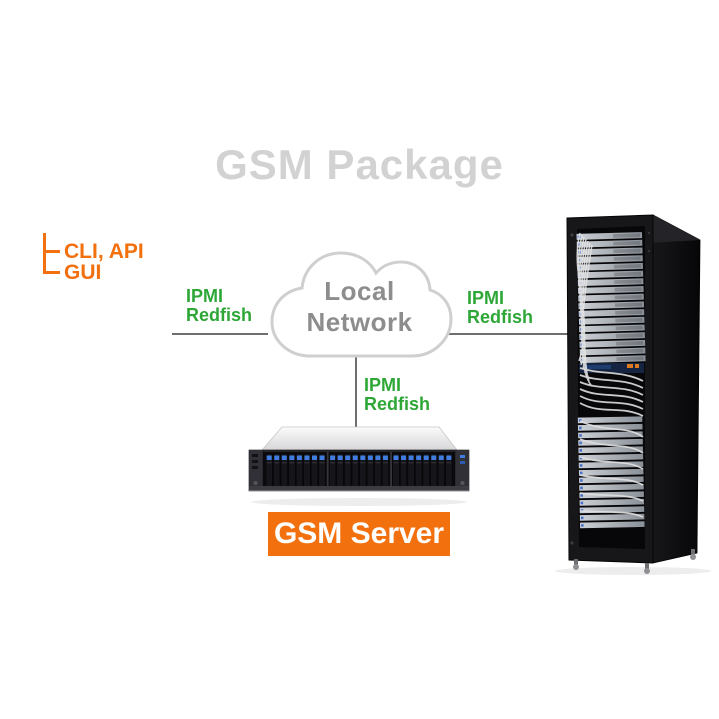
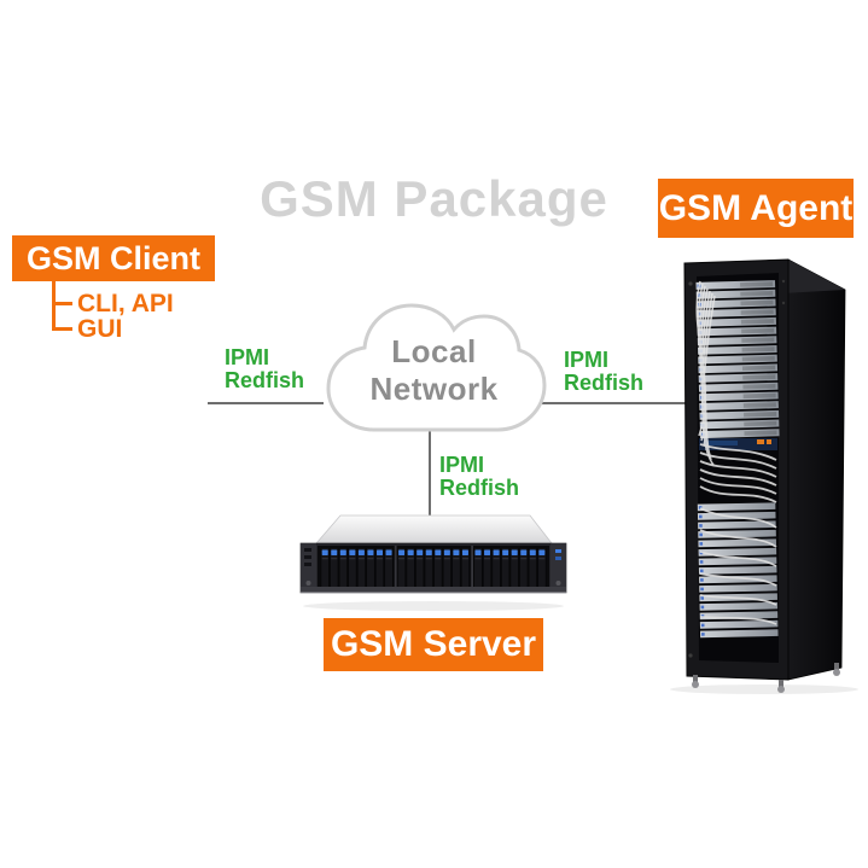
  GSM Package
+ GSM Client
+ GSM Agent
  GSM Server
  CLI, API
  GUI
  Local
  Network
  IPMI
  Redfish
  IPMI
  Redfish
  IPMI
  Redfish
